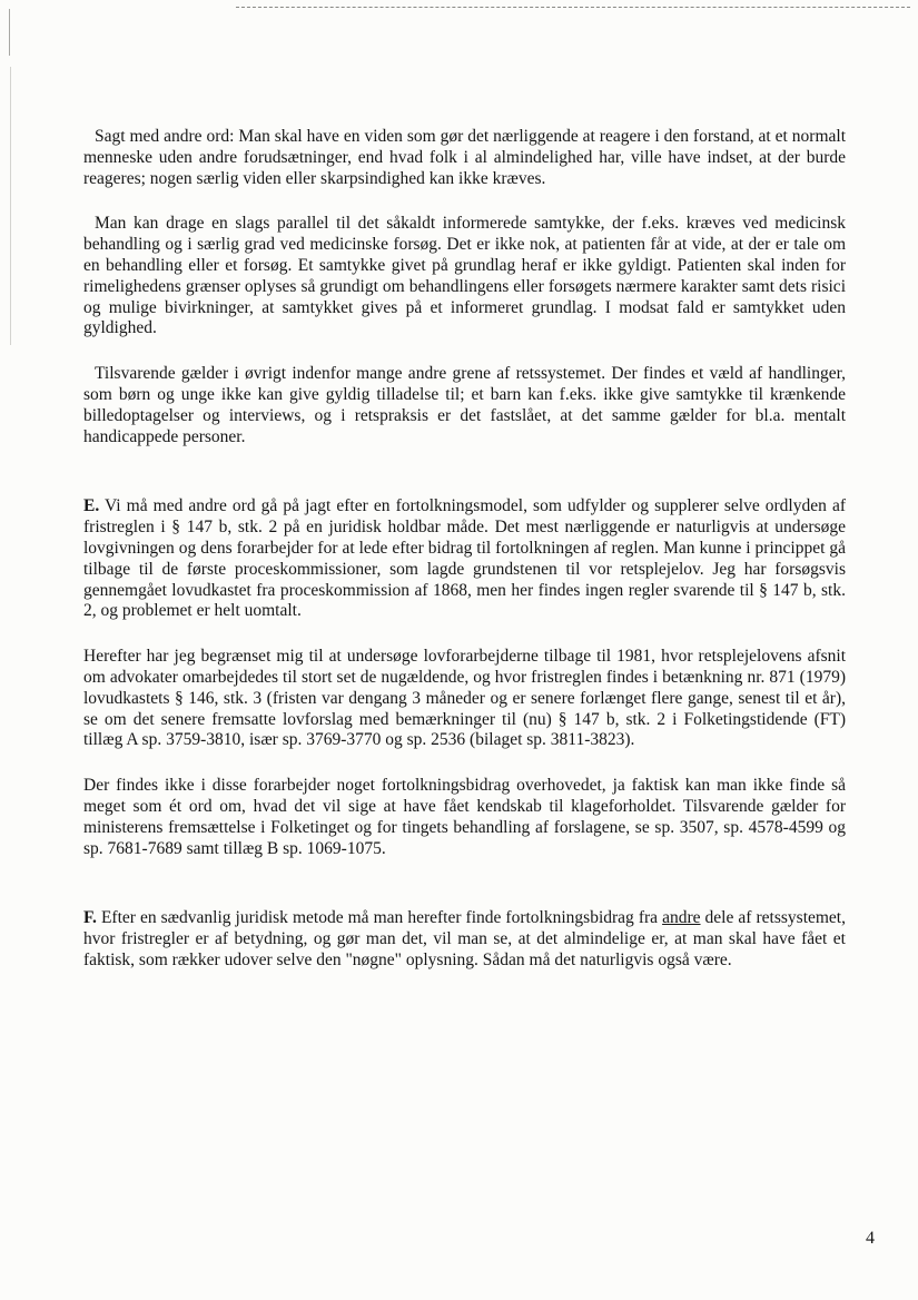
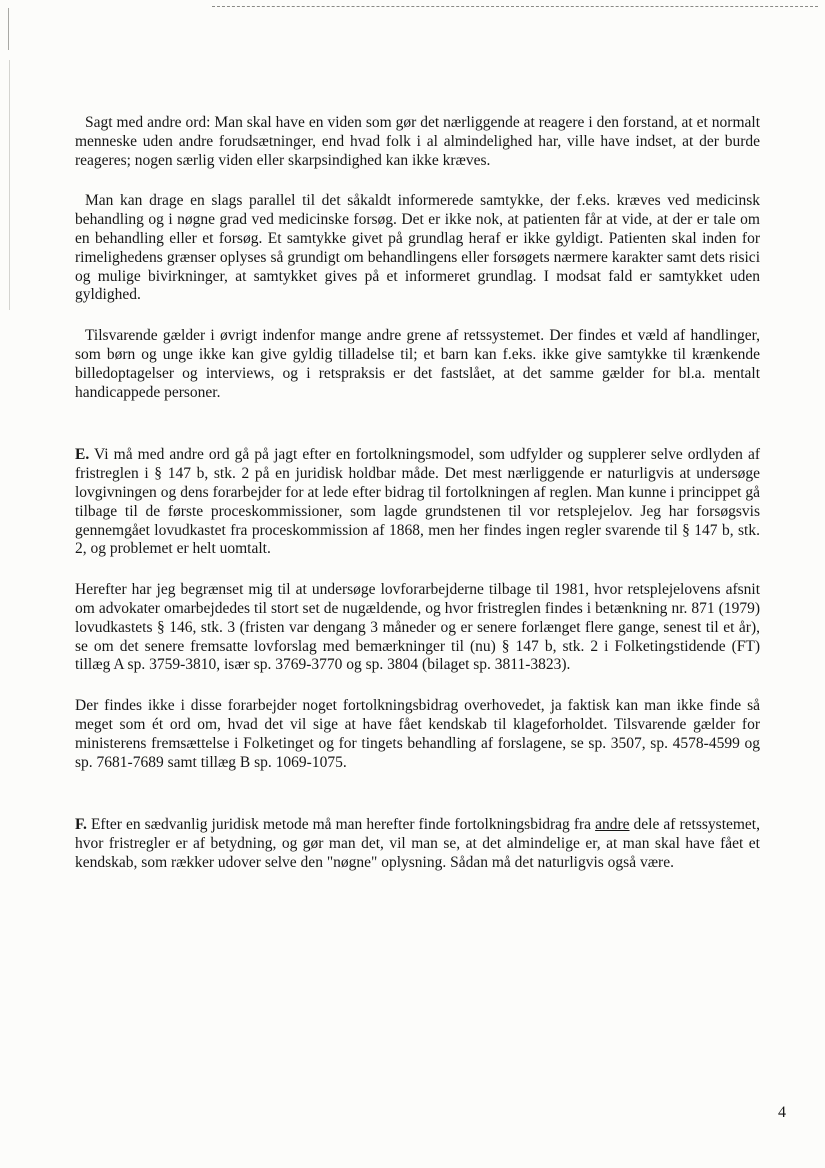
  Sagt med andre ord: Man skal have en viden som gør det nærliggende at reagere i den forstand, at et normalt menneske uden andre forudsætninger, end hvad folk i al almindelighed har, ville have indset, at der burde reageres; nogen særlig viden eller skarpsindighed kan ikke kræves.
- Man kan drage en slags parallel til det såkaldt informerede samtykke, der f.eks. kræves ved medicinsk behandling og i særlig grad ved medicinske forsøg. Det er ikke nok, at patienten får at vide, at der er tale om en behandling eller et forsøg. Et samtykke givet på grundlag heraf er ikke gyldigt. Patienten skal inden for rimelighedens grænser oplyses så grundigt om behandlingens eller forsøgets nærmere karakter samt dets risici og mulige bivirkninger, at samtykket gives på et informeret grundlag. I modsat fald er samtykket uden gyldighed.
+ Man kan drage en slags parallel til det såkaldt informerede samtykke, der f.eks. kræves ved medicinsk behandling og i nøgne grad ved medicinske forsøg. Det er ikke nok, at patienten får at vide, at der er tale om en behandling eller et forsøg. Et samtykke givet på grundlag heraf er ikke gyldigt. Patienten skal inden for rimelighedens grænser oplyses så grundigt om behandlingens eller forsøgets nærmere karakter samt dets risici og mulige bivirkninger, at samtykket gives på et informeret grundlag. I modsat fald er samtykket uden gyldighed.
  Tilsvarende gælder i øvrigt indenfor mange andre grene af retssystemet. Der findes et væld af handlinger, som børn og unge ikke kan give gyldig tilladelse til; et barn kan f.eks. ikke give samtykke til krænkende billedoptagelser og interviews, og i retspraksis er det fastslået, at det samme gælder for bl.a. mentalt handicappede personer.
  E. Vi må med andre ord gå på jagt efter en fortolkningsmodel, som udfylder og supplerer selve ordlyden af fristreglen i § 147 b, stk. 2 på en juridisk holdbar måde. Det mest nærliggende er naturligvis at undersøge lovgivningen og dens forarbejder for at lede efter bidrag til fortolkningen af reglen. Man kunne i princippet gå tilbage til de første proceskommissioner, som lagde grundstenen til vor retsplejelov. Jeg har forsøgsvis gennemgået lovudkastet fra proceskommission af 1868, men her findes ingen regler svarende til § 147 b, stk. 2, og problemet er helt uomtalt.
- Herefter har jeg begrænset mig til at undersøge lovforarbejderne tilbage til 1981, hvor retsplejelovens afsnit om advokater omarbejdedes til stort set de nugældende, og hvor fristreglen findes i betænkning nr. 871 (1979) lovudkastets § 146, stk. 3 (fristen var dengang 3 måneder og er senere forlænget flere gange, senest til et år), se om det senere fremsatte lovforslag med bemærkninger til (nu) § 147 b, stk. 2 i Folketingstidende (FT) tillæg A sp. 3759-3810, især sp. 3769-3770 og sp. 2536 (bilaget sp. 3811-3823).
+ Herefter har jeg begrænset mig til at undersøge lovforarbejderne tilbage til 1981, hvor retsplejelovens afsnit om advokater omarbejdedes til stort set de nugældende, og hvor fristreglen findes i betænkning nr. 871 (1979) lovudkastets § 146, stk. 3 (fristen var dengang 3 måneder og er senere forlænget flere gange, senest til et år), se om det senere fremsatte lovforslag med bemærkninger til (nu) § 147 b, stk. 2 i Folketingstidende (FT) tillæg A sp. 3759-3810, især sp. 3769-3770 og sp. 3804 (bilaget sp. 3811-3823).
  Der findes ikke i disse forarbejder noget fortolkningsbidrag overhovedet, ja faktisk kan man ikke finde så meget som ét ord om, hvad det vil sige at have fået kendskab til klageforholdet. Tilsvarende gælder for ministerens fremsættelse i Folketinget og for tingets behandling af forslagene, se sp. 3507, sp. 4578-4599 og sp. 7681-7689 samt tillæg B sp. 1069-1075.
- F. Efter en sædvanlig juridisk metode må man herefter finde fortolkningsbidrag fra andre dele af retssystemet, hvor fristregler er af betydning, og gør man det, vil man se, at det almindelige er, at man skal have fået et faktisk, som rækker udover selve den "nøgne" oplysning. Sådan må det naturligvis også være.
+ F. Efter en sædvanlig juridisk metode må man herefter finde fortolkningsbidrag fra andre dele af retssystemet, hvor fristregler er af betydning, og gør man det, vil man se, at det almindelige er, at man skal have fået et kendskab, som rækker udover selve den "nøgne" oplysning. Sådan må det naturligvis også være.
  4
